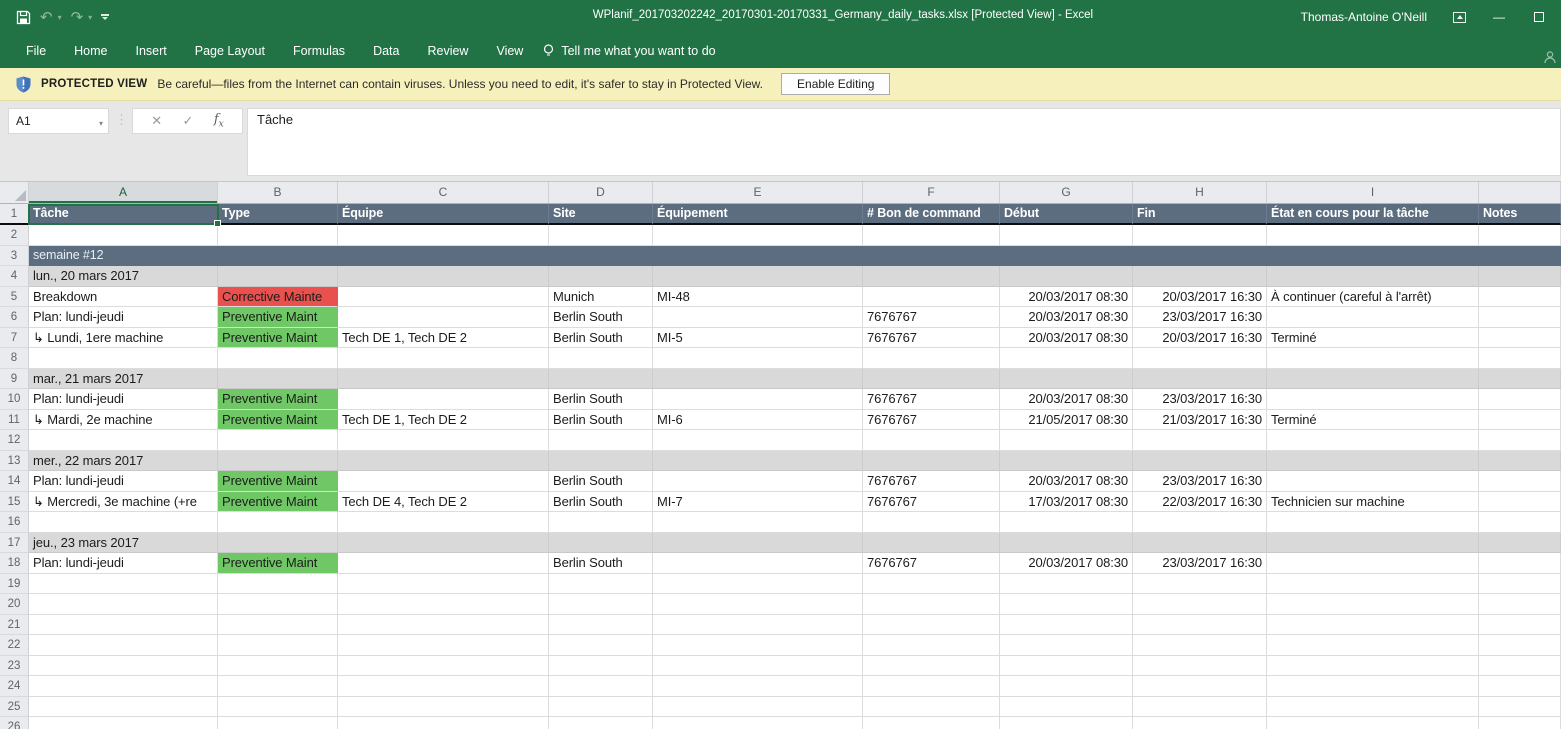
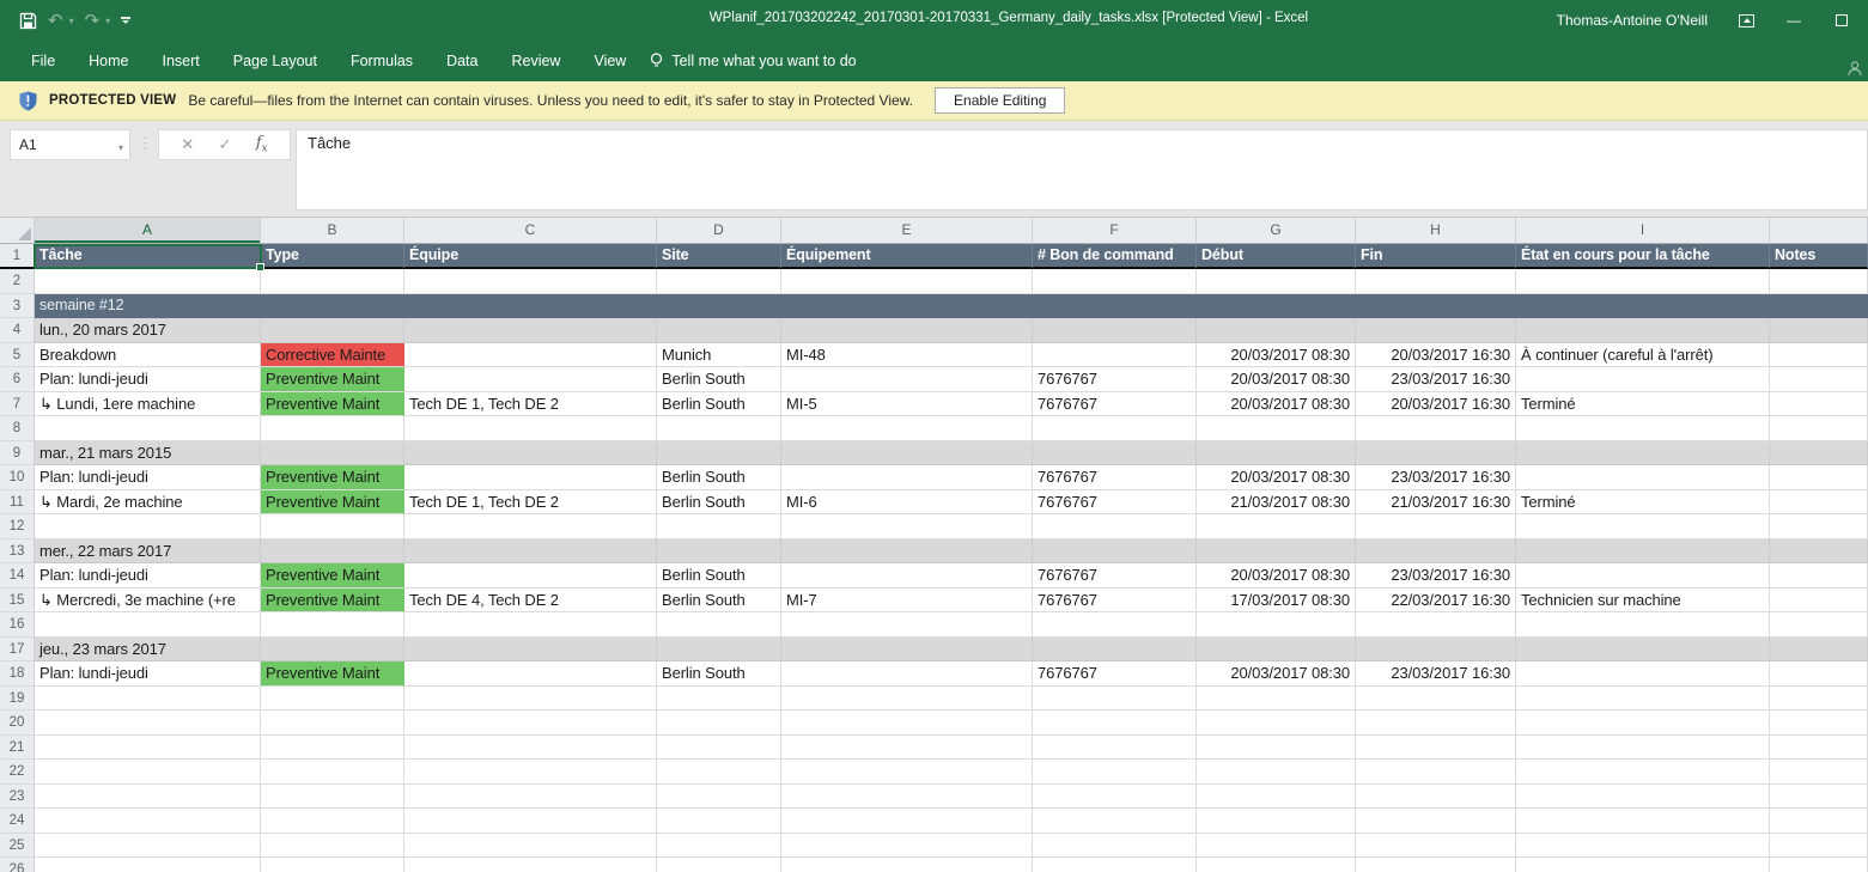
  ↶
  ▾
  ↷
  ▾
  WPlanif_201703202242_20170301-20170331_Germany_daily_tasks.xlsx [Protected View] - Excel
  Thomas-Antoine O'Neill
  —
  Tell me what you want to do
  File
  Home
  Insert
  Page Layout
  Formulas
  Data
  Review
  View
  PROTECTED VIEW
  Be careful—files from the Internet can contain viruses. Unless you need to edit, it's safer to stay in Protected View.
  Enable Editing
  A1
  ▾
  ⋮
  ✕
  ✓
  fx
  Tâche
  A
  B
  C
  D
  E
  F
  G
  H
  I
  1
  Type
  Équipe
  Site
  Équipement
  # Bon de command
  Début
  Fin
  État en cours pour la tâche
  Notes
  2
  3
  semaine #12
  4
  lun., 20 mars 2017
  5
  Breakdown
  Corrective Mainte
  Munich
  MI-48
  20/03/2017 08:30
  20/03/2017 16:30
  À continuer (careful à l'arrêt)
  6
  Plan: lundi-jeudi
  Preventive Maint
  Berlin South
  7676767
  20/03/2017 08:30
  23/03/2017 16:30
  7
  ↳ Lundi, 1ere machine
  Preventive Maint
  Tech DE 1, Tech DE 2
  Berlin South
  MI-5
  7676767
  20/03/2017 08:30
  20/03/2017 16:30
  Terminé
  8
  9
- mar., 21 mars 2017
+ mar., 21 mars 2015
  10
  Plan: lundi-jeudi
  Preventive Maint
  Berlin South
  7676767
  20/03/2017 08:30
  23/03/2017 16:30
  11
  ↳ Mardi, 2e machine
  Preventive Maint
  Tech DE 1, Tech DE 2
  Berlin South
  MI-6
  7676767
- 21/05/2017 08:30
+ 21/03/2017 08:30
  21/03/2017 16:30
  Terminé
  12
  13
  mer., 22 mars 2017
  14
  Plan: lundi-jeudi
  Preventive Maint
  Berlin South
  7676767
  20/03/2017 08:30
  23/03/2017 16:30
  15
  ↳ Mercredi, 3e machine (+re
  Preventive Maint
  Tech DE 4, Tech DE 2
  Berlin South
  MI-7
  7676767
  17/03/2017 08:30
  22/03/2017 16:30
  Technicien sur machine
  16
  17
  jeu., 23 mars 2017
  18
  Plan: lundi-jeudi
  Preventive Maint
  Berlin South
  7676767
  20/03/2017 08:30
  23/03/2017 16:30
  19
  20
  21
  22
  23
  24
  25
  26
